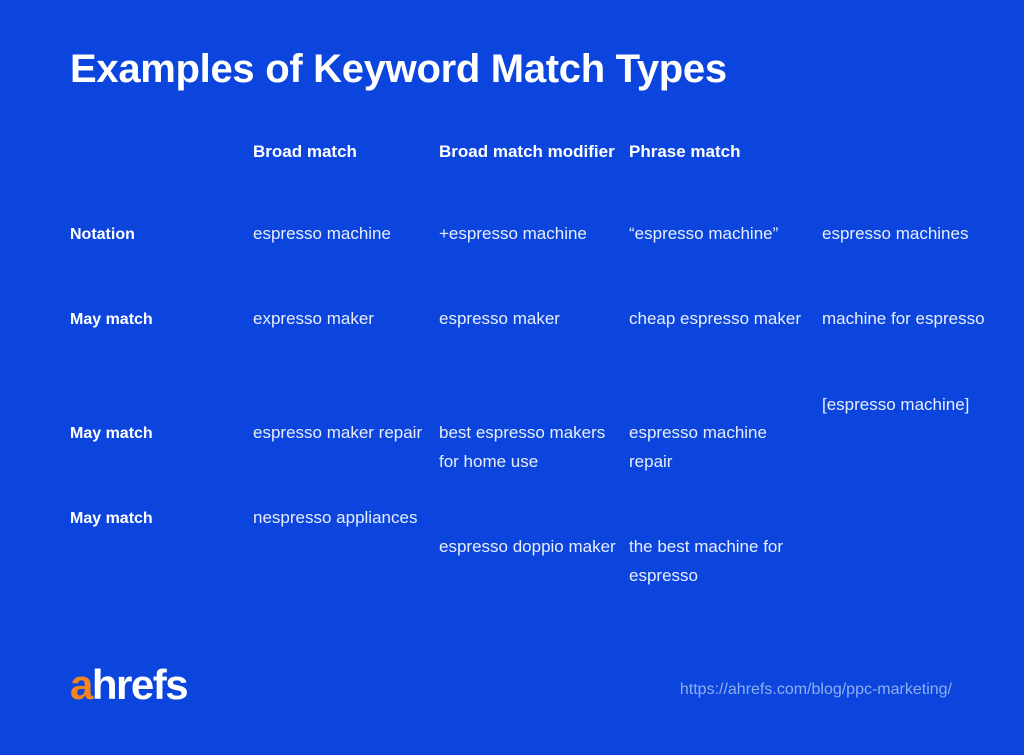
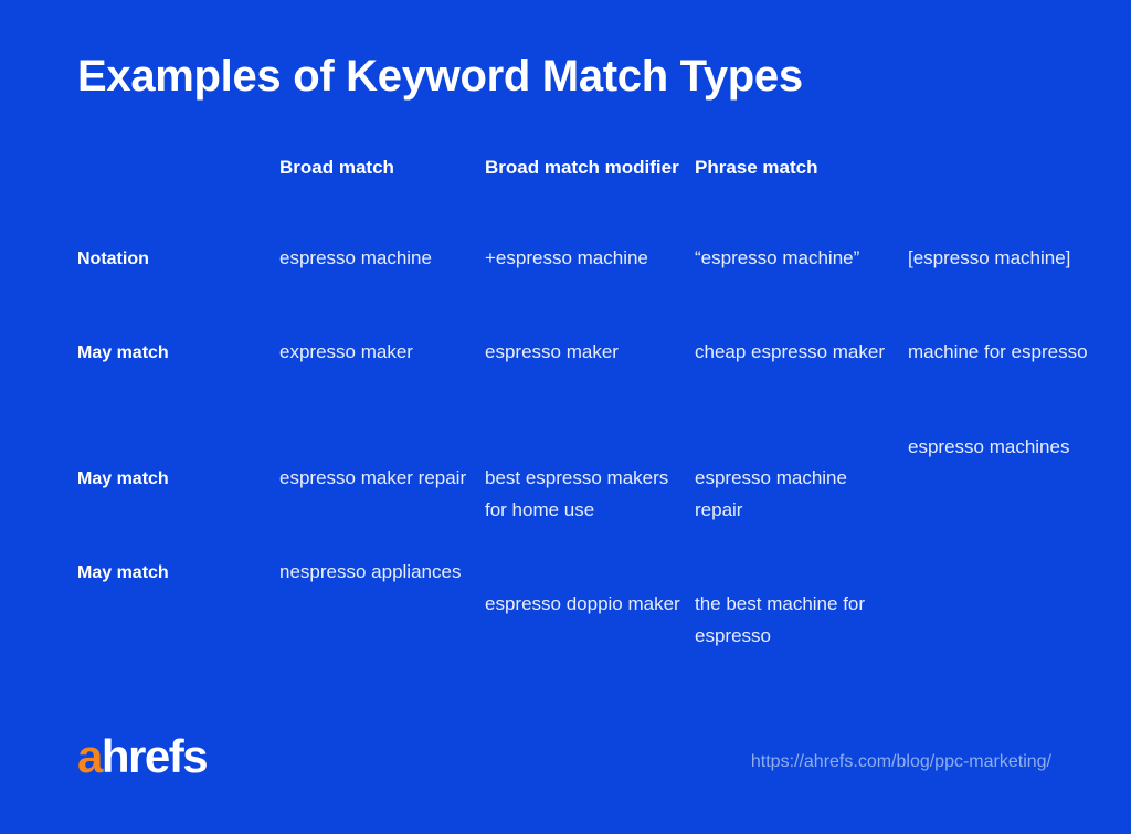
  Examples of Keyword Match Types
  Broad match
  Broad match modifier
  Phrase match
  Notation
  May match
  May match
  May match
  espresso machine
  expresso maker
  espresso maker repair
  nespresso appliances
  +espresso machine
  espresso maker
  best espresso makers for home use
  espresso doppio maker
  “espresso machine”
  cheap espresso maker
  espresso machine repair
  the best machine for espresso
- espresso machines
+ [espresso machine]
  machine for espresso
- [espresso machine]
+ espresso machines
  ahrefs
  https://ahrefs.com/blog/ppc-marketing/
